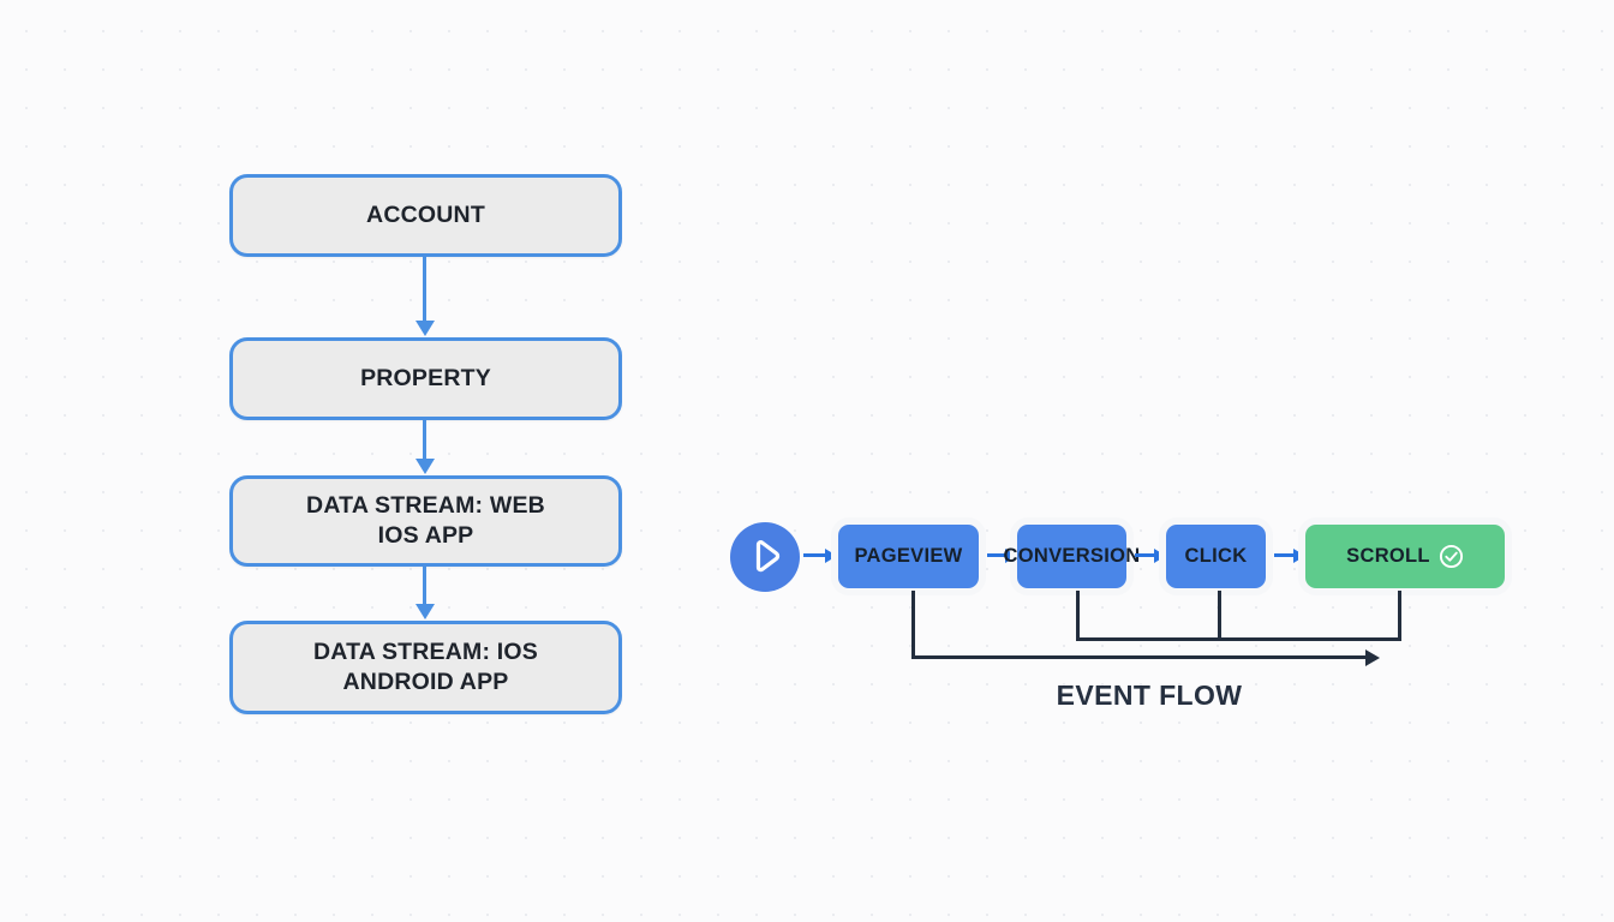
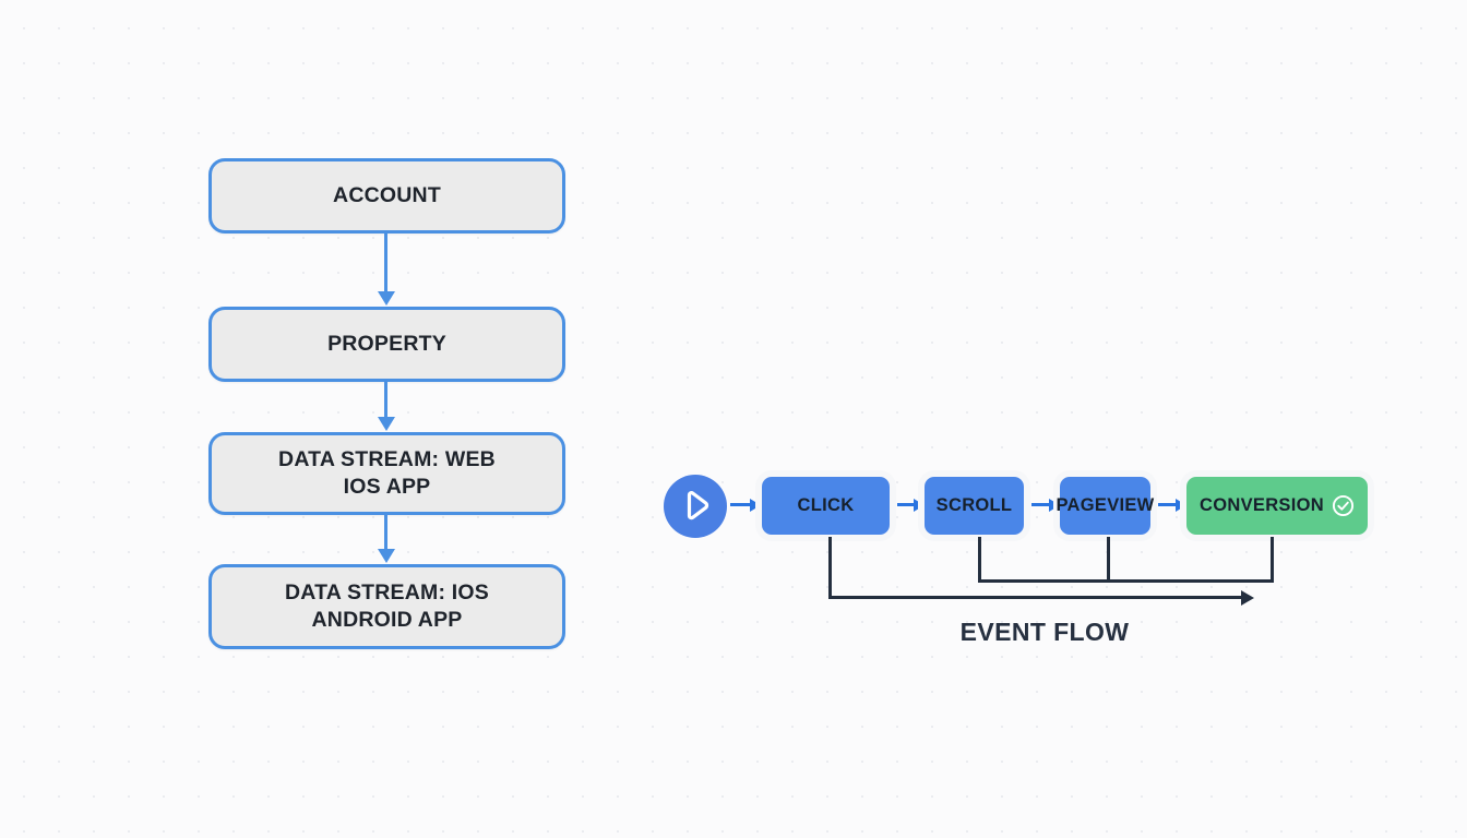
  ACCOUNT
  PROPERTY
  DATA STREAM: WEB
  IOS APP
  DATA STREAM: IOS
  ANDROID APP
- PAGEVIEW
+ CLICK
- CONVERSION
+ SCROLL
- CLICK
+ PAGEVIEW
- SCROLL
+ CONVERSION
  EVENT FLOW
